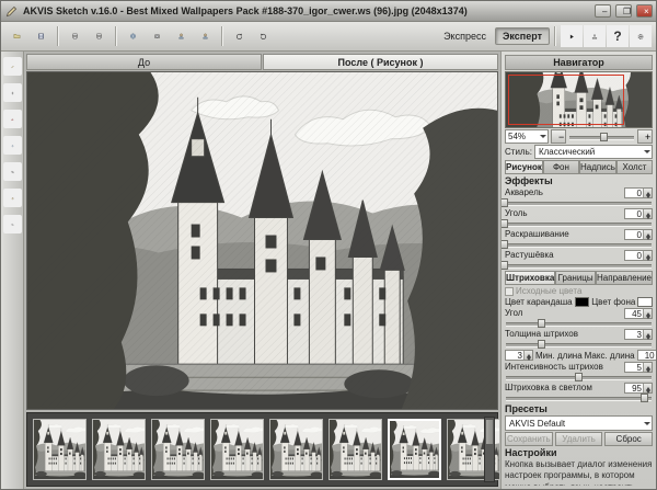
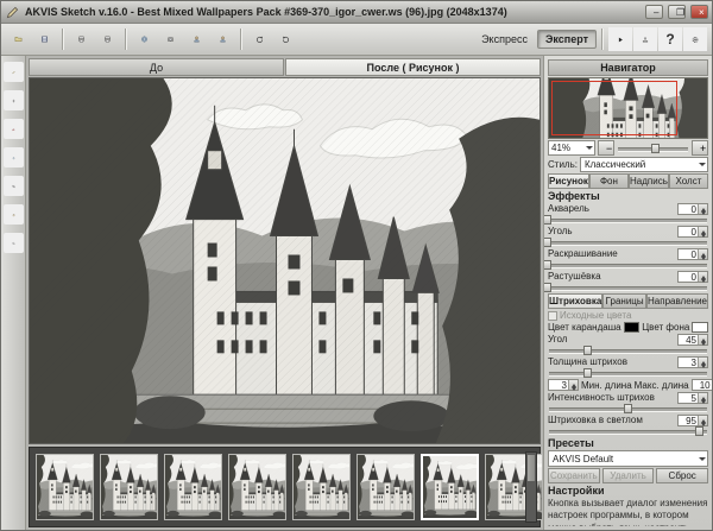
- AKVIS Sketch v.16.0 - Best Mixed Wallpapers Pack #188-370_igor_cwer.ws (96).jpg (2048x1374)
+ AKVIS Sketch v.16.0 - Best Mixed Wallpapers Pack #369-370_igor_cwer.ws (96).jpg (2048x1374)
  –
  ❐
  ×
  Экспресс
  Эксперт
  ?
  До
  После ( Рисунок )
  Навигатор
- 54%
+ 41%
  −
  +
  Стиль:
  Классический
  Рисунок
  Фон
  Надпись
  Холст
  Эффекты
  Акварель
  0
  Уголь
  0
  Раскрашивание
  0
  Растушёвка
  0
  Штриховка
  Границы
  Направление
  Исходные цвета
  Цвет карандаша
  Цвет фона
  Угол
  45
  Толщина штрихов
  3
  3
  Мин. длина
  Макс. длина
  10
  Интенсивность штрихов
  5
  Штриховка в светлом
  95
  Пресеты
  AKVIS Default
  Сохранить
  Удалить
  Сброс
  Настройки
